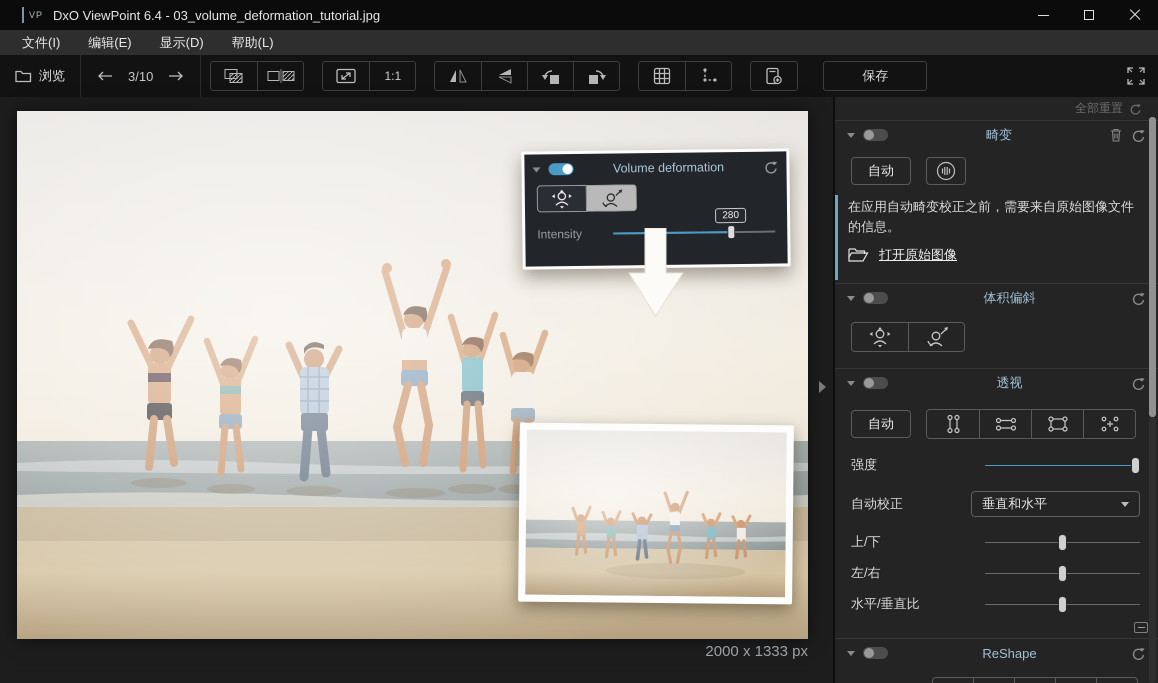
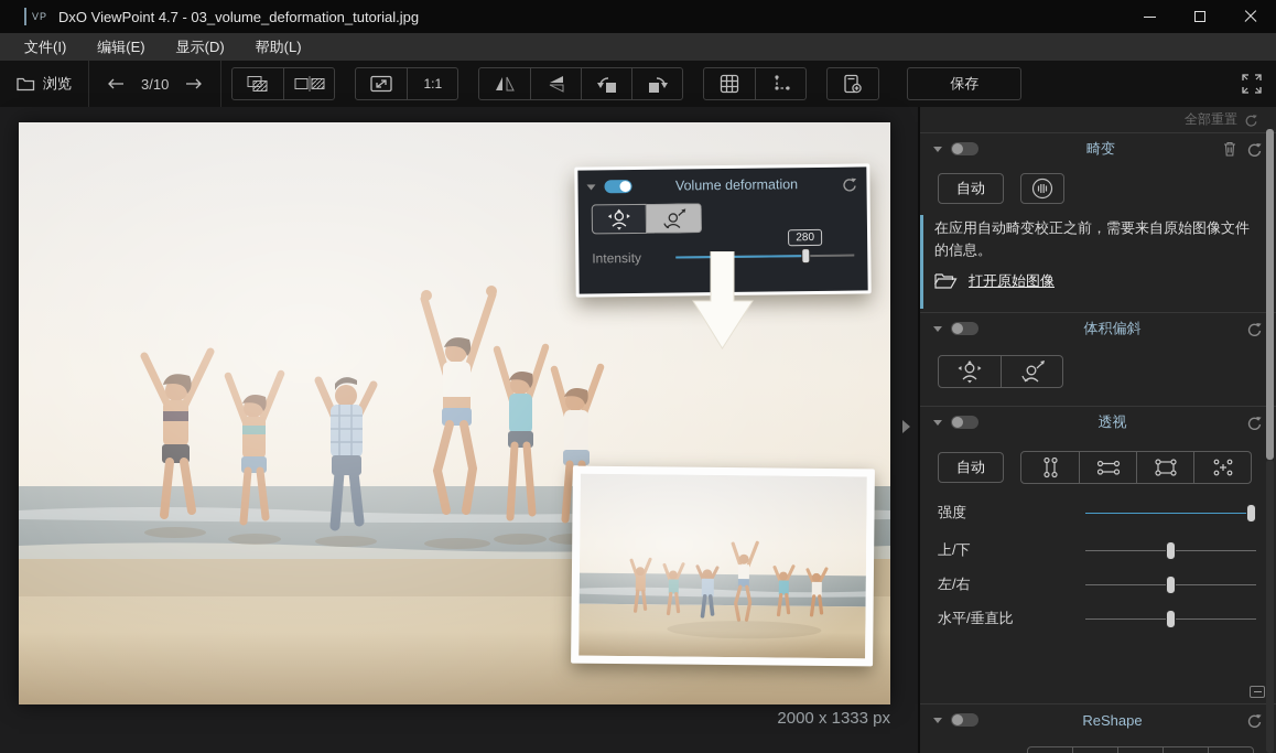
  VP
- DxO ViewPoint 6.4 - 03_volume_deformation_tutorial.jpg
+ DxO ViewPoint 4.7 - 03_volume_deformation_tutorial.jpg
  文件(I)
  编辑(E)
  显示(D)
  帮助(L)
  浏览
  3/10
  1:1
  保存
  Volume deformation
  Intensity
  280
  2000 x 1333 px
  全部重置
  畸变
  自动
  在应用自动畸变校正之前，需要来自原始图像文件的信息。
  打开原始图像
  体积偏斜
  透视
  自动
  强度
- 自动校正
- 垂直和水平
  上/下
  左/右
  水平/垂直比
  ReShape
